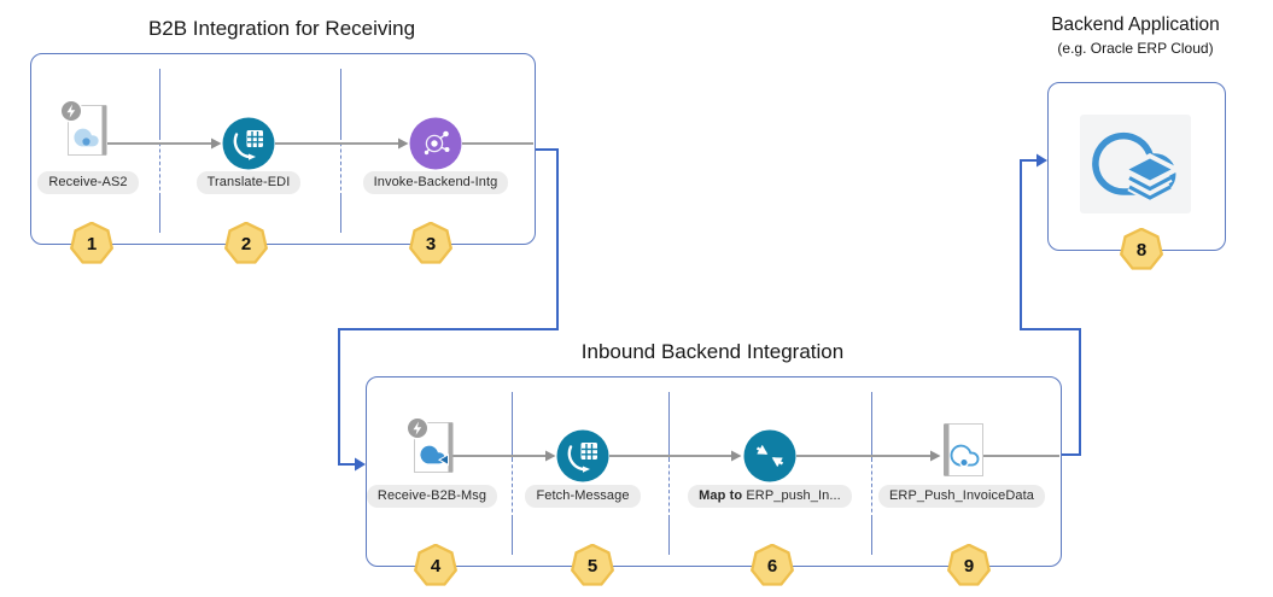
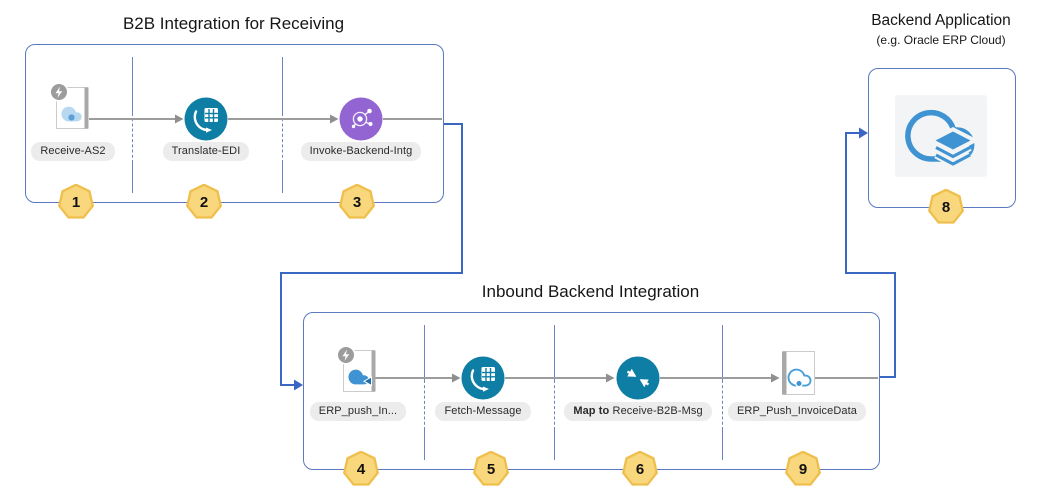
  B2B Integration for Receiving
  Inbound Backend Integration
  Backend Application
  (e.g. Oracle ERP Cloud)
  Receive-AS2
  Translate-EDI
  Invoke-Backend-Intg
  1
  2
  3
- Receive-B2B-Msg
+ ERP_push_In...
  Fetch-Message
- Map to ERP_push_In...
+ Map to Receive-B2B-Msg
  ERP_Push_InvoiceData
  4
  5
  6
  9
  8
